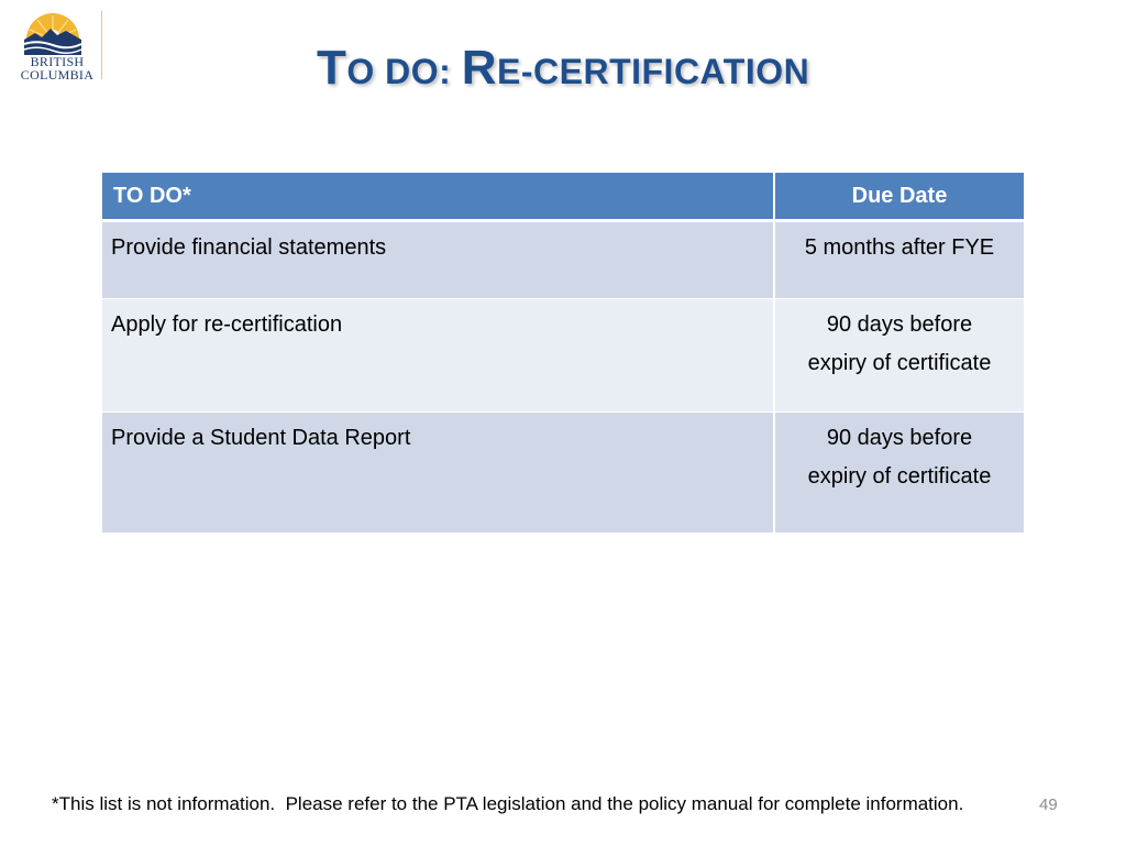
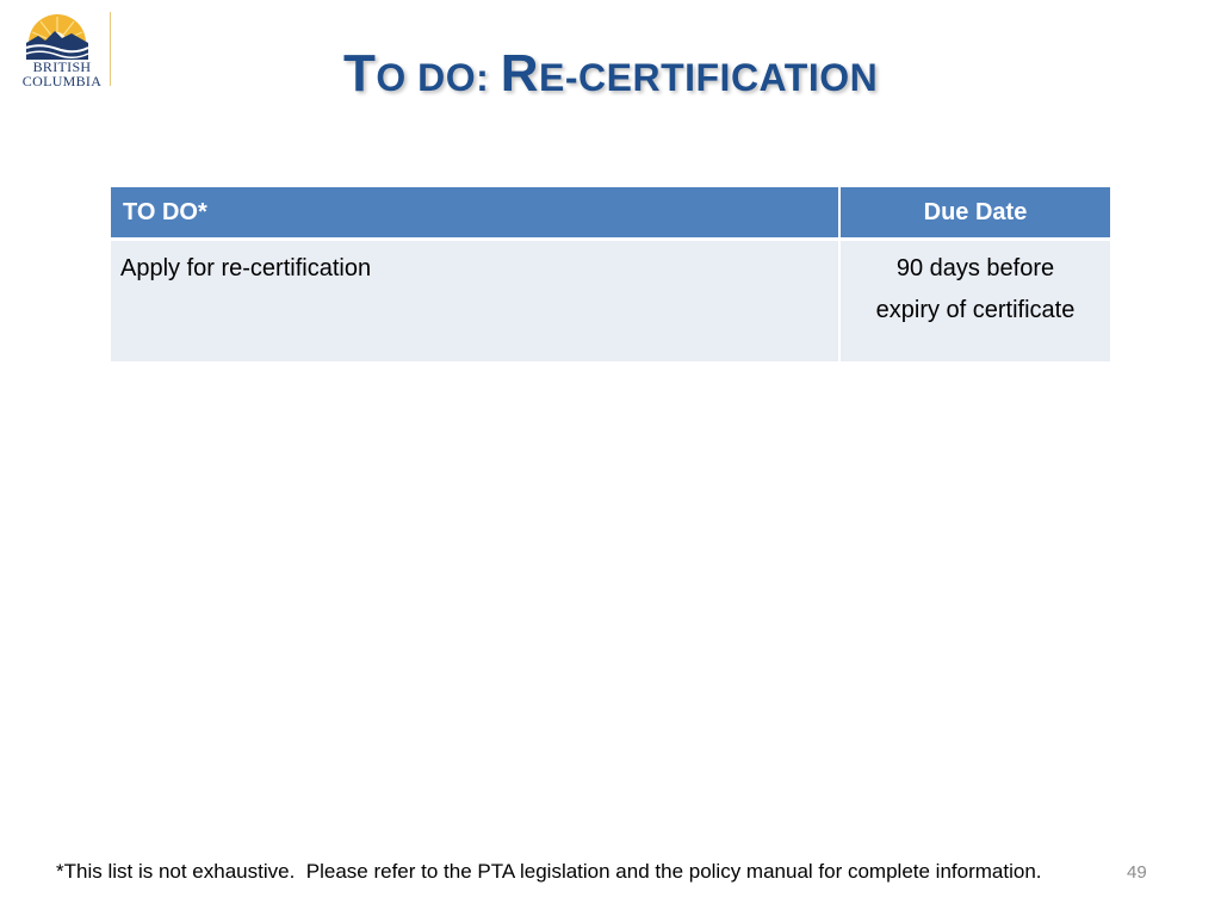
  BRITISH
  COLUMBIA
  TO DO: RE-CERTIFICATION
  TO DO*	Due Date
- Provide financial statements	5 months after FYE
  Apply for re-certification	90 days before expiry of certificate
- Provide a Student Data Report	90 days before expiry of certificate
- *This list is not information. Please refer to the PTA legislation and the policy manual for complete information.
+ *This list is not exhaustive. Please refer to the PTA legislation and the policy manual for complete information.
  49
